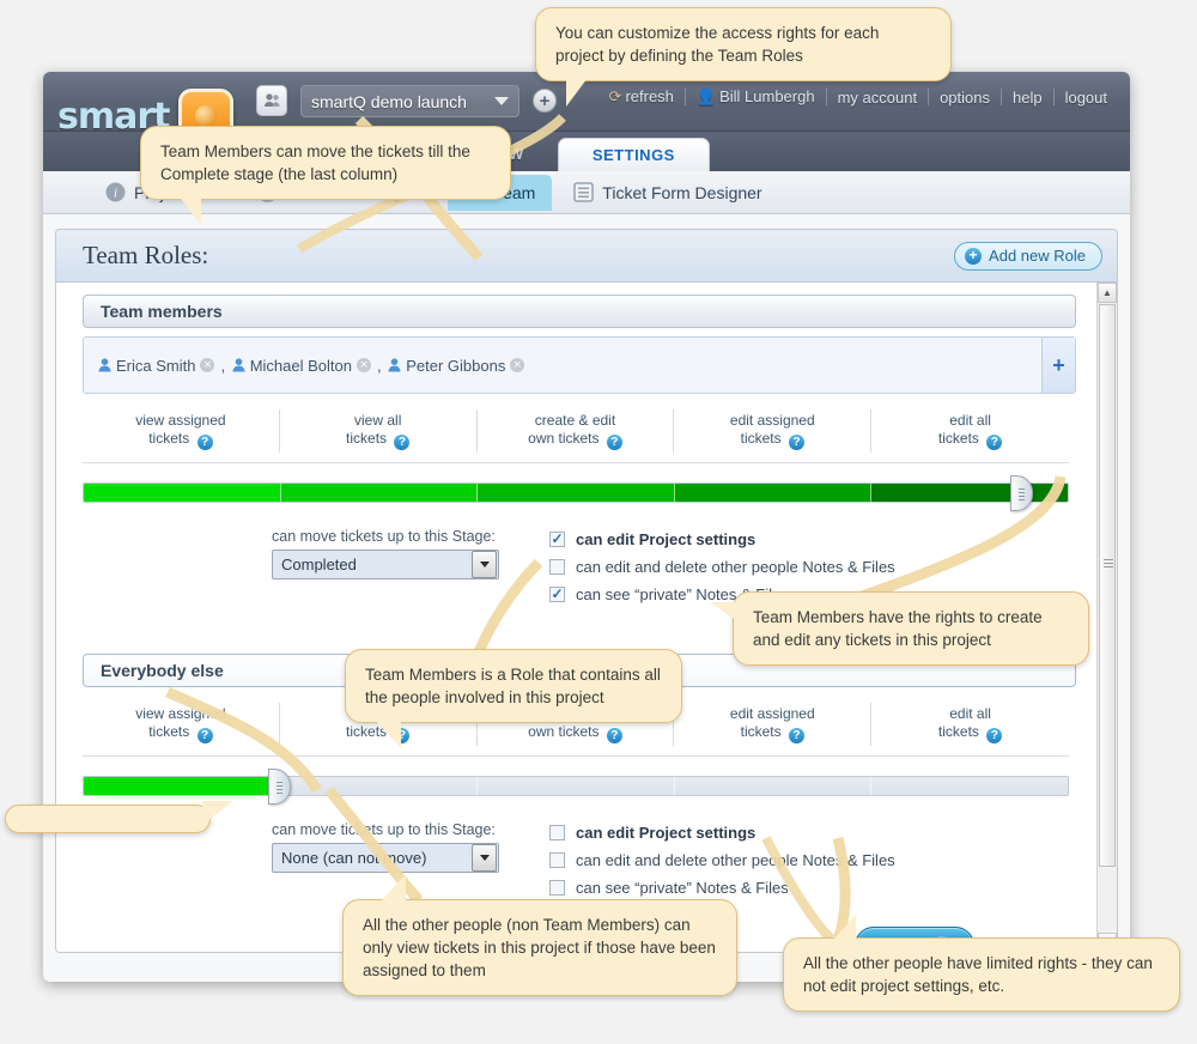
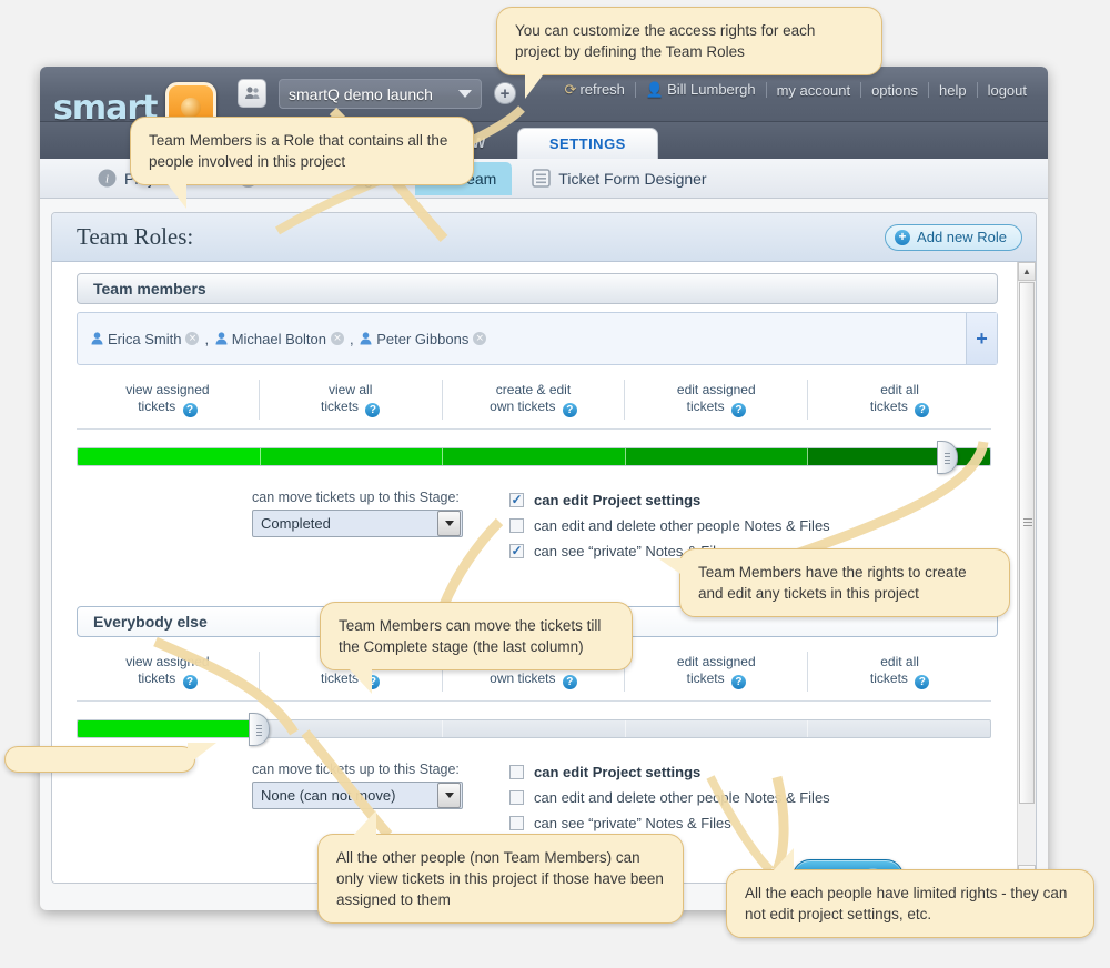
  smart
  smartQ demo launch
  +
  ⟳ refresh
  👤 Bill Lumbergh
  my account
  options
  help
  logout
  SETTINGS
  i
  Ticket Form Designer
  Team Roles:
  +
  Add new Role
  Team members
  Erica Smith
  ×
  ,
  Michael Bolton
  ×
  ,
  Peter Gibbons
  ×
  +
  view assigned
  tickets ?
  view all
  tickets ?
  create & edit
  own tickets ?
  edit assigned
  tickets ?
  edit all
  tickets ?
  can move tickets up to this Stage:
  Completed
  can edit Project settings
  can edit and delete other people Notes & Files
  can see “private” Notes
  Everybody else
  view assig
  tickets ?
  tickets ?
  own tickets ?
  edit assigned
  tickets ?
  edit all
  tickets ?
  can move ticts up to this Stage:
  None (can noove)
  can edit Project settings
  can edit and delete other pele Note & Files
  can see “private” Notes & Files
  ▲
  You can customize the access rights for each project by defining the Team Roles
- Team Members can move the tickets till the Complete stage (the last column)
+ Team Members is a Role that contains all the people involved in this project
  Team Members have the rights to create and edit any tickets in this project
- Team Members is a Role that contains all the people involved in this project
+ Team Members can move the tickets till the Complete stage (the last column)
  All the other people (non Team Members) can only view tickets in this project if those have been assigned to them
- All the other people have limited rights - they can not edit project settings, etc.
+ All the each people have limited rights - they can not edit project settings, etc.
